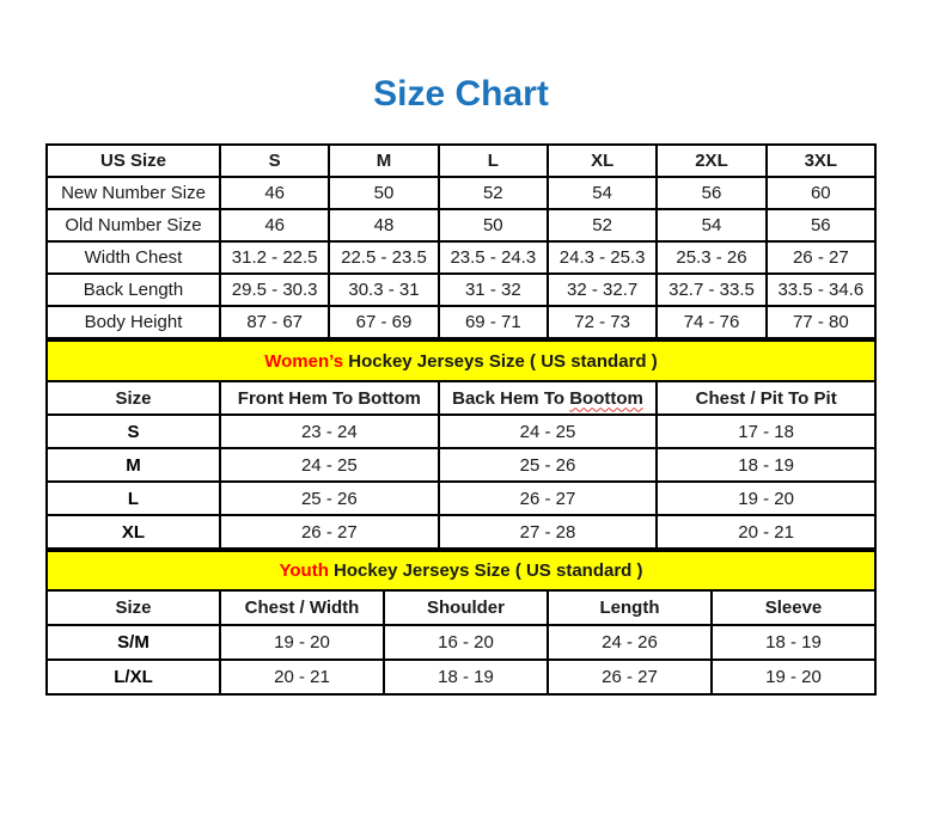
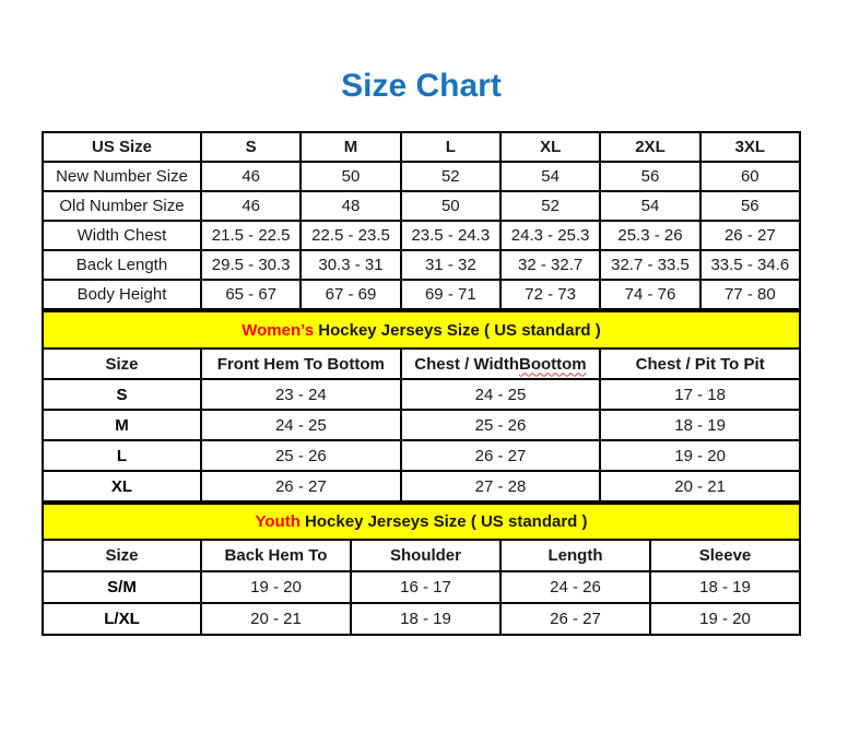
  Size Chart
  US Size	S	M	L	XL	2XL	3XL
  New Number Size	46	50	52	54	56	60
  Old Number Size	46	48	50	52	54	56
- Width Chest	31.2 - 22.5	22.5 - 23.5	23.5 - 24.3	24.3 - 25.3	25.3 - 26	26 - 27
+ Width Chest	21.5 - 22.5	22.5 - 23.5	23.5 - 24.3	24.3 - 25.3	25.3 - 26	26 - 27
  Back Length	29.5 - 30.3	30.3 - 31	31 - 32	32 - 32.7	32.7 - 33.5	33.5 - 34.6
- Body Height	87 - 67	67 - 69	69 - 71	72 - 73	74 - 76	77 - 80
+ Body Height	65 - 67	67 - 69	69 - 71	72 - 73	74 - 76	77 - 80
  Women’s Hockey Jerseys Size ( US standard )
- Size	Front Hem To Bottom	Back Hem To Boottom	Chest / Pit To Pit
+ Size	Front Hem To Bottom	Chest / WidthBoottom	Chest / Pit To Pit
  S	23 - 24	24 - 25	17 - 18
  M	24 - 25	25 - 26	18 - 19
  L	25 - 26	26 - 27	19 - 20
  XL	26 - 27	27 - 28	20 - 21
  Youth Hockey Jerseys Size ( US standard )
- Size	Chest / Width	Shoulder	Length	Sleeve
+ Size	Back Hem To	Shoulder	Length	Sleeve
- S/M	19 - 20	16 - 20	24 - 26	18 - 19
+ S/M	19 - 20	16 - 17	24 - 26	18 - 19
  L/XL	20 - 21	18 - 19	26 - 27	19 - 20
